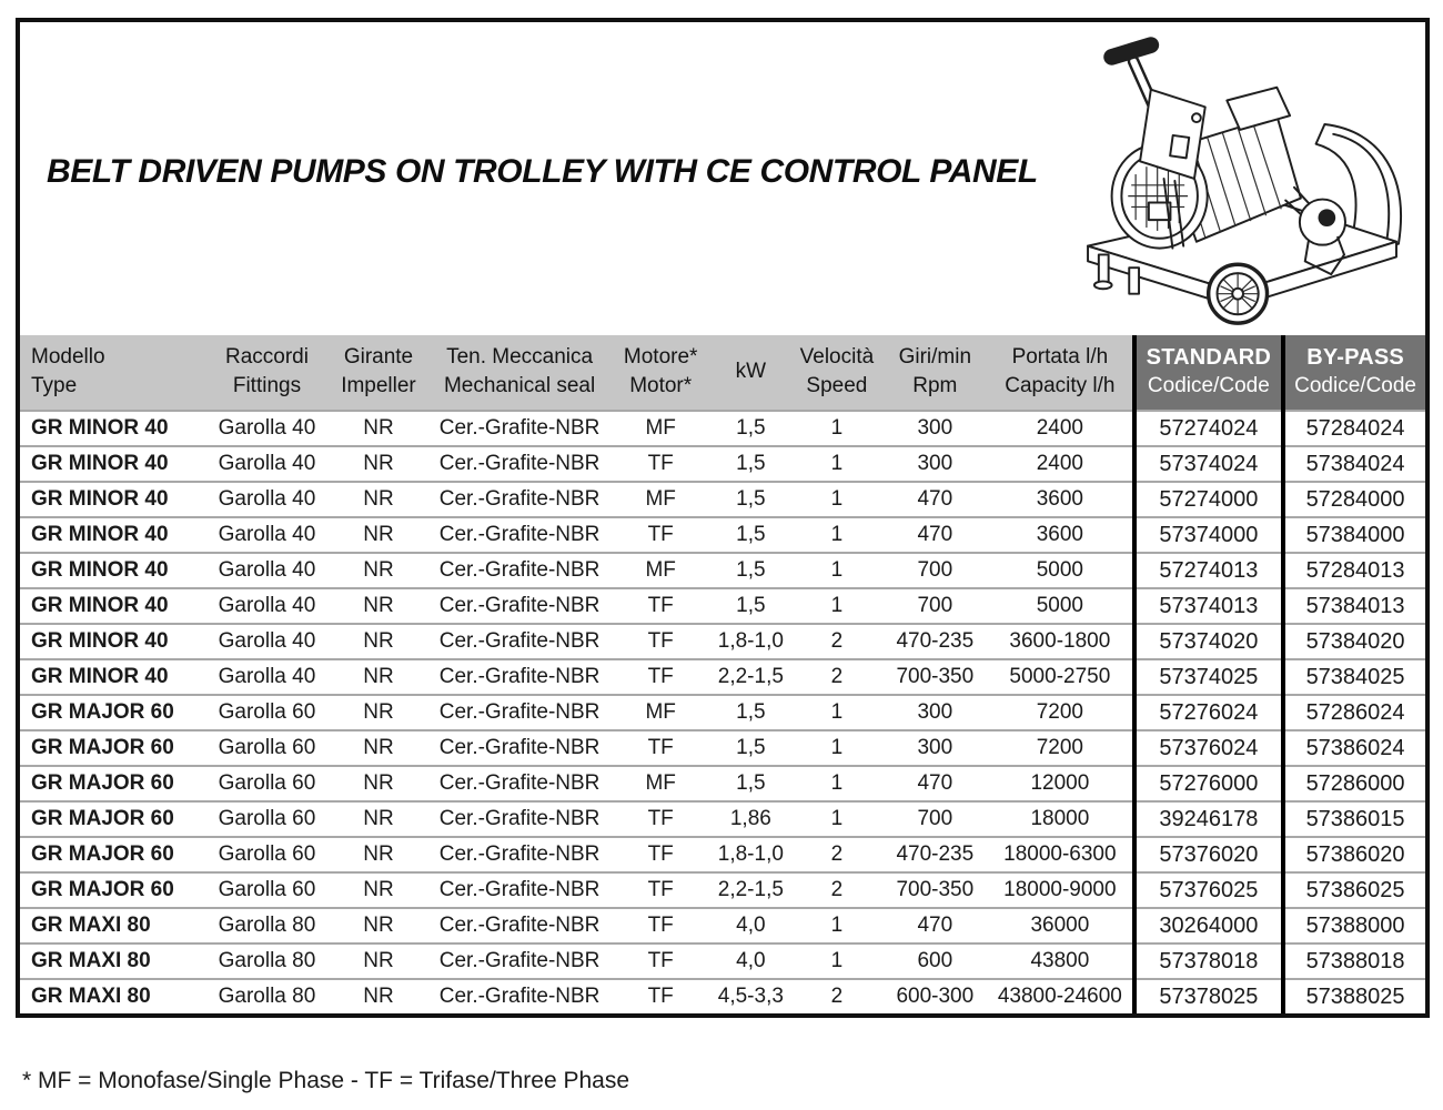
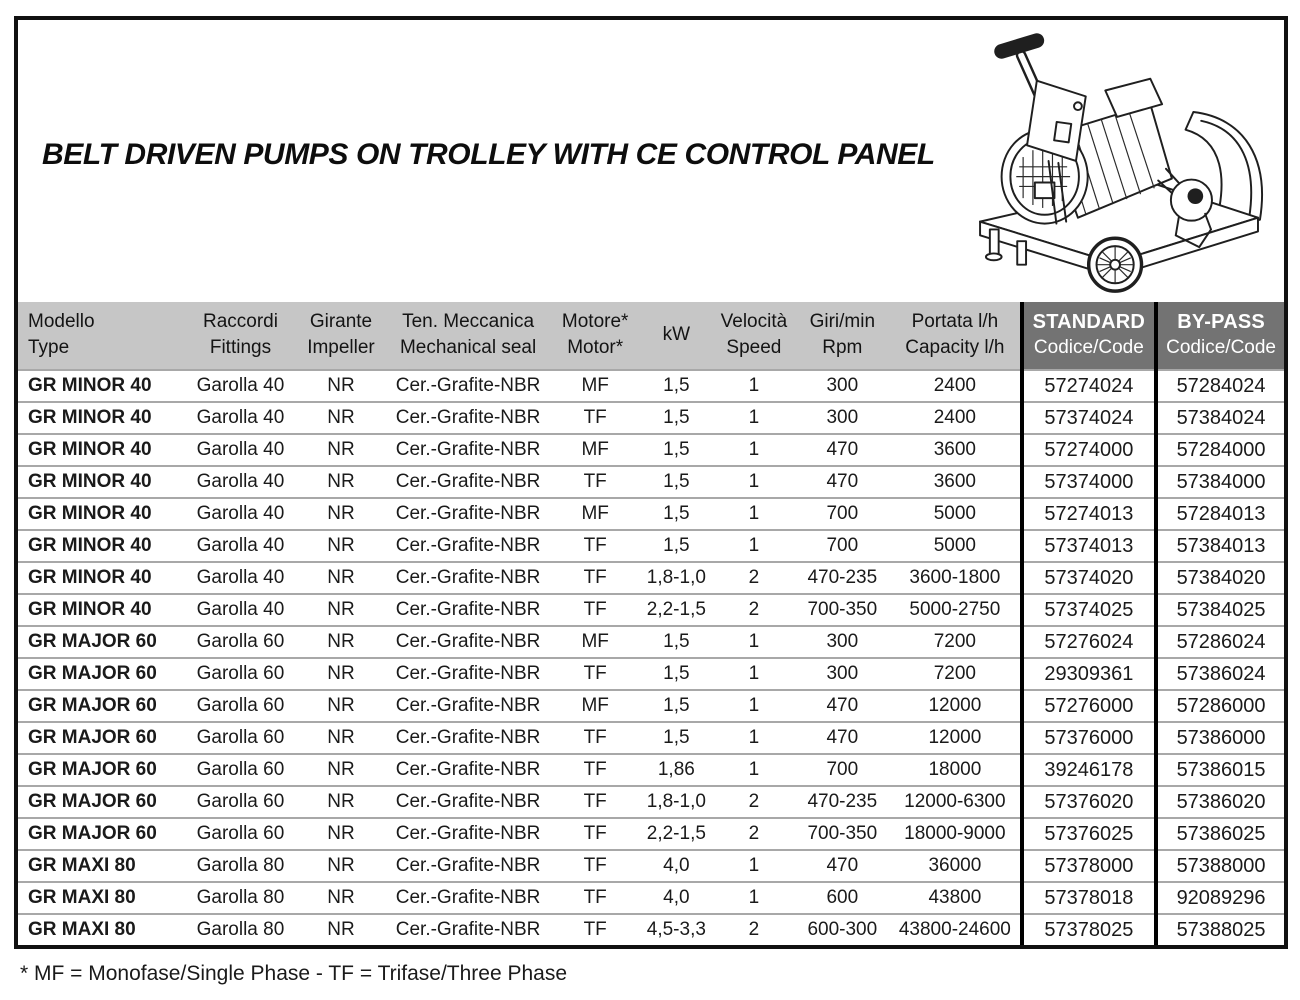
  BELT DRIVEN PUMPS ON TROLLEY WITH CE CONTROL PANEL
  ModelloType	RaccordiFittings	GiranteImpeller	Ten. MeccanicaMechanical seal	Motore*Motor*	kW	VelocitàSpeed	Giri/minRpm	Portata l/hCapacity l/h	STANDARDCodice/Code	BY-PASSCodice/Code
  GR MINOR 40	Garolla 40	NR	Cer.-Grafite-NBR	MF	1,5	1	300	2400	57274024	57284024
  GR MINOR 40	Garolla 40	NR	Cer.-Grafite-NBR	TF	1,5	1	300	2400	57374024	57384024
  GR MINOR 40	Garolla 40	NR	Cer.-Grafite-NBR	MF	1,5	1	470	3600	57274000	57284000
  GR MINOR 40	Garolla 40	NR	Cer.-Grafite-NBR	TF	1,5	1	470	3600	57374000	57384000
  GR MINOR 40	Garolla 40	NR	Cer.-Grafite-NBR	MF	1,5	1	700	5000	57274013	57284013
  GR MINOR 40	Garolla 40	NR	Cer.-Grafite-NBR	TF	1,5	1	700	5000	57374013	57384013
  GR MINOR 40	Garolla 40	NR	Cer.-Grafite-NBR	TF	1,8-1,0	2	470-235	3600-1800	57374020	57384020
  GR MINOR 40	Garolla 40	NR	Cer.-Grafite-NBR	TF	2,2-1,5	2	700-350	5000-2750	57374025	57384025
  GR MAJOR 60	Garolla 60	NR	Cer.-Grafite-NBR	MF	1,5	1	300	7200	57276024	57286024
- GR MAJOR 60	Garolla 60	NR	Cer.-Grafite-NBR	TF	1,5	1	300	7200	57376024	57386024
+ GR MAJOR 60	Garolla 60	NR	Cer.-Grafite-NBR	TF	1,5	1	300	7200	29309361	57386024
  GR MAJOR 60	Garolla 60	NR	Cer.-Grafite-NBR	MF	1,5	1	470	12000	57276000	57286000
+ GR MAJOR 60	Garolla 60	NR	Cer.-Grafite-NBR	TF	1,5	1	470	12000	57376000	57386000
  GR MAJOR 60	Garolla 60	NR	Cer.-Grafite-NBR	TF	1,86	1	700	18000	39246178	57386015
- GR MAJOR 60	Garolla 60	NR	Cer.-Grafite-NBR	TF	1,8-1,0	2	470-235	18000-6300	57376020	57386020
+ GR MAJOR 60	Garolla 60	NR	Cer.-Grafite-NBR	TF	1,8-1,0	2	470-235	12000-6300	57376020	57386020
  GR MAJOR 60	Garolla 60	NR	Cer.-Grafite-NBR	TF	2,2-1,5	2	700-350	18000-9000	57376025	57386025
- GR MAXI 80	Garolla 80	NR	Cer.-Grafite-NBR	TF	4,0	1	470	36000	30264000	57388000
+ GR MAXI 80	Garolla 80	NR	Cer.-Grafite-NBR	TF	4,0	1	470	36000	57378000	57388000
- GR MAXI 80	Garolla 80	NR	Cer.-Grafite-NBR	TF	4,0	1	600	43800	57378018	57388018
+ GR MAXI 80	Garolla 80	NR	Cer.-Grafite-NBR	TF	4,0	1	600	43800	57378018	92089296
  GR MAXI 80	Garolla 80	NR	Cer.-Grafite-NBR	TF	4,5-3,3	2	600-300	43800-24600	57378025	57388025
  * MF = Monofase/Single Phase - TF = Trifase/Three Phase
